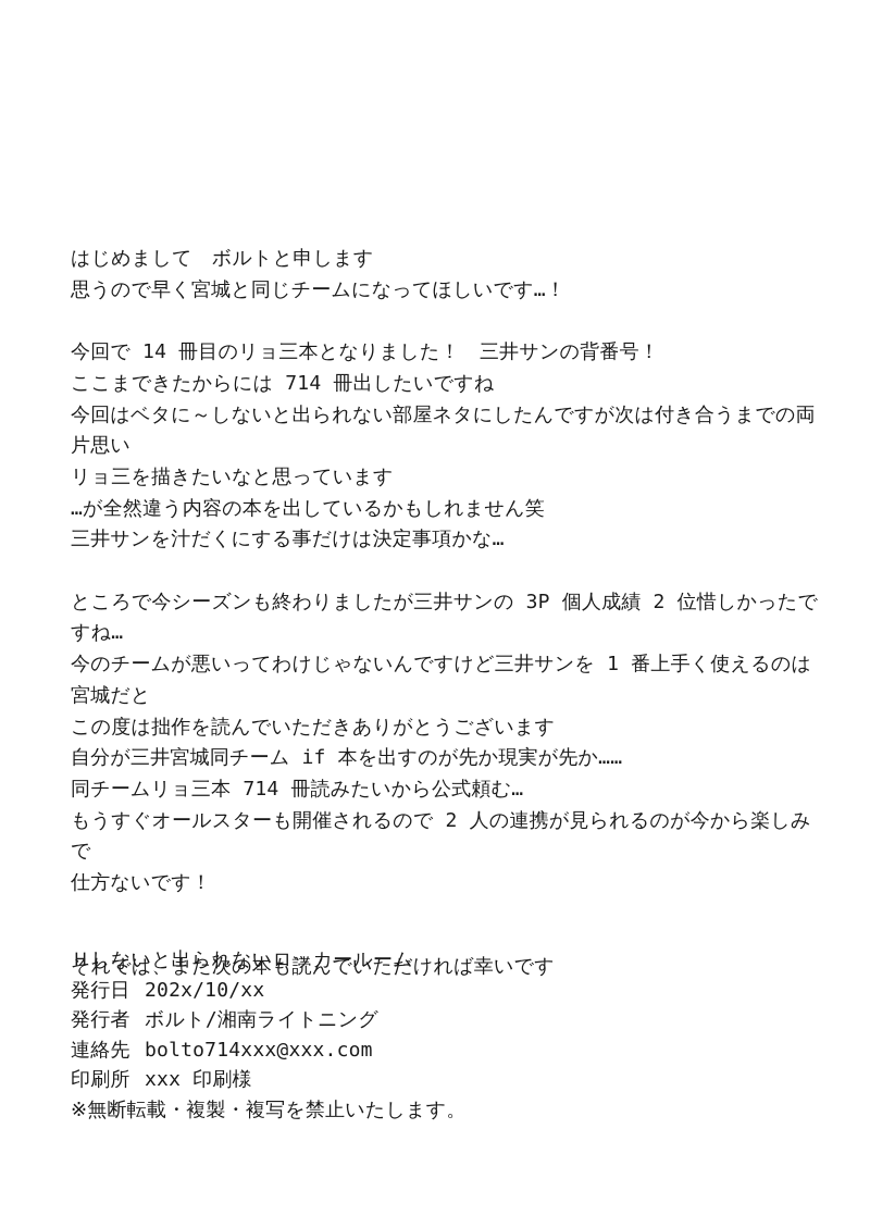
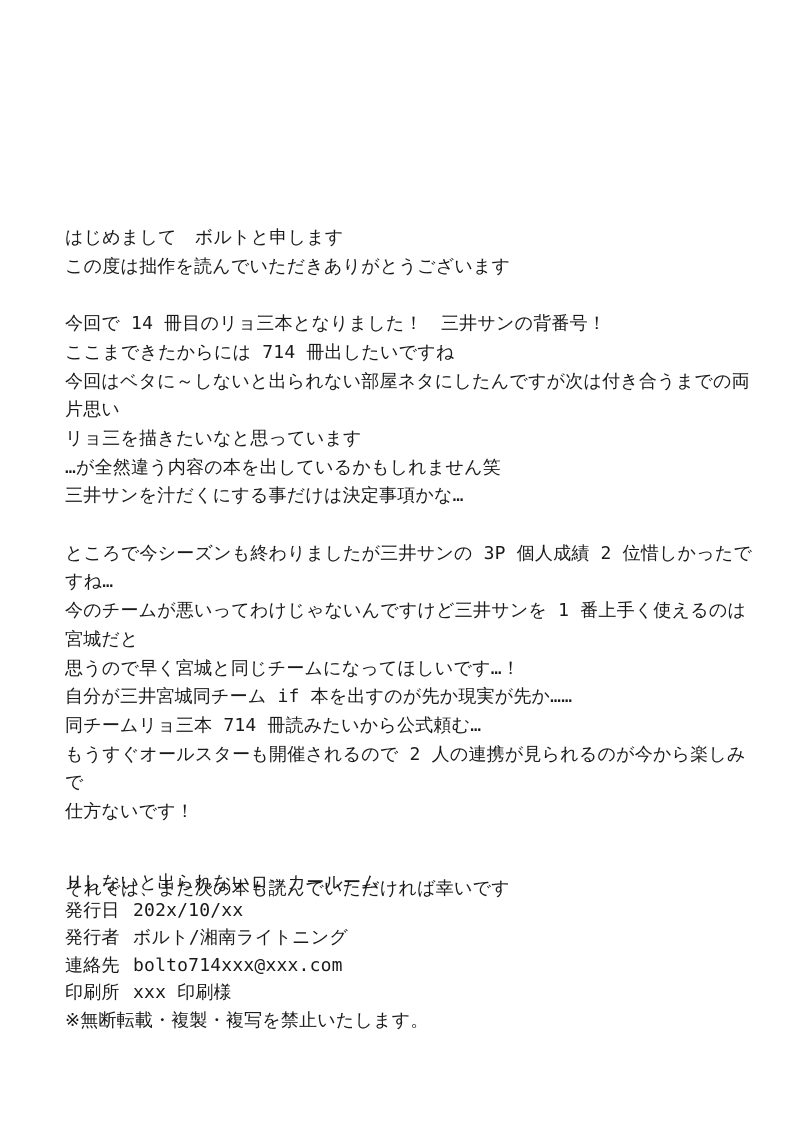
  はじめまして ボルトと申します
- 思うので早く宮城と同じチームになってほしいです…！
+ この度は拙作を読んでいただきありがとうございます
  今回で 14 冊目のリョ三本となりました！ 三井サンの背番号！
  ここまできたからには 714 冊出したいですね
  今回はベタに～しないと出られない部屋ネタにしたんですが次は付き合うまでの両片思い
  リョ三を描きたいなと思っています
  …が全然違う内容の本を出しているかもしれません笑
  三井サンを汁だくにする事だけは決定事項かな…
  ところで今シーズンも終わりましたが三井サンの 3P 個人成績 2 位惜しかったですね…
  今のチームが悪いってわけじゃないんですけど三井サンを 1 番上手く使えるのは宮城だと
- この度は拙作を読んでいただきありがとうございます
+ 思うので早く宮城と同じチームになってほしいです…！
  自分が三井宮城同チーム if 本を出すのが先か現実が先か……
  同チームリョ三本 714 冊読みたいから公式頼む…
  もうすぐオールスターも開催されるので 2 人の連携が見られるのが今から楽しみで
  仕方ないです！
  それでは、また次の本も読んでいただければ幸いです
  Ｈしないと出られないロッカールーム
  発行日
  202x/10/xx
  発行者
  ボルト/湘南ライトニング
  連絡先
  bolto714xxx@xxx.com
  印刷所
  xxx 印刷様
  ※無断転載・複製・複写を禁止いたします。
